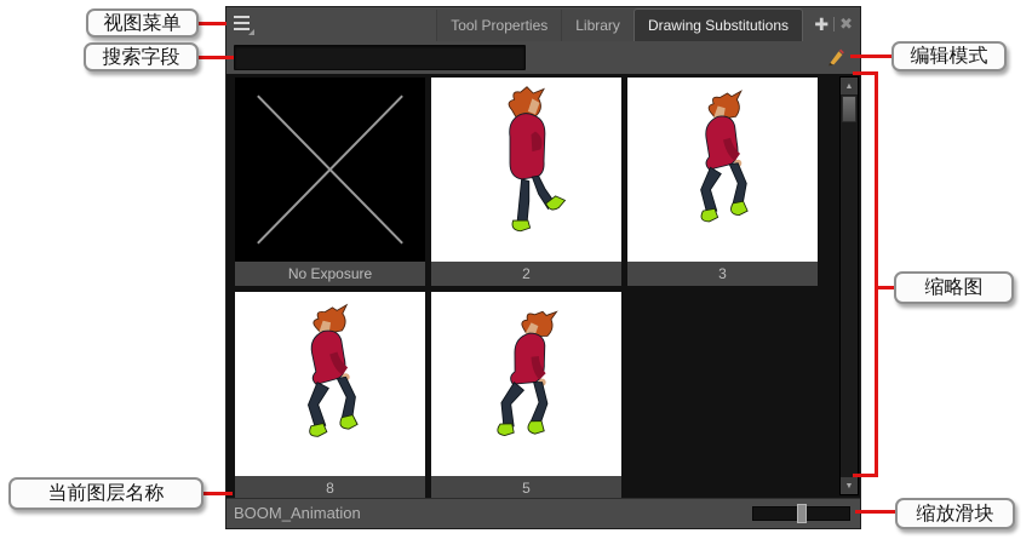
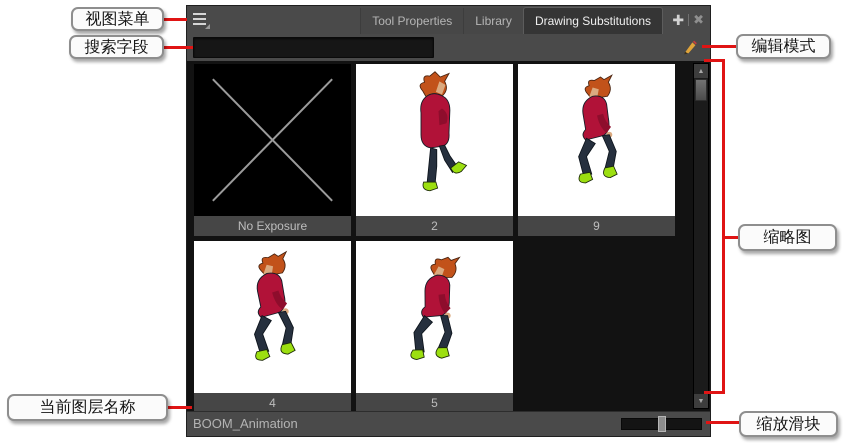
  Tool Properties
  Library
  Drawing Substitutions
  ✚
  ✖
  No Exposure
  2
- 3
+ 9
- 8
+ 4
  5
  BOOM_Animation
  视图菜单
  搜索字段
  编辑模式
  缩略图
  当前图层名称
  缩放滑块
